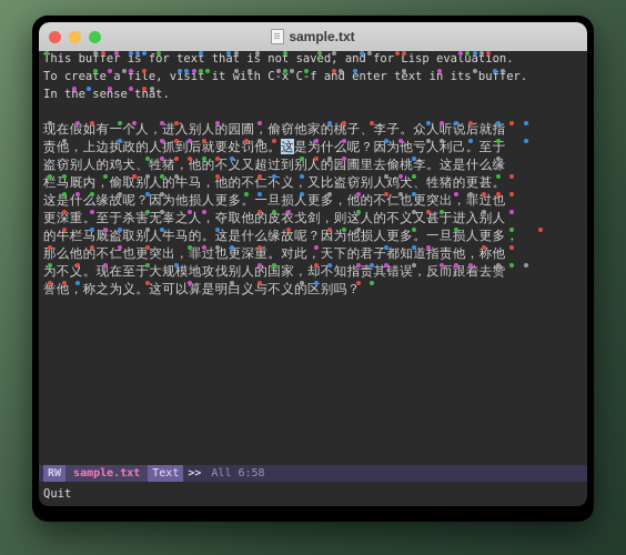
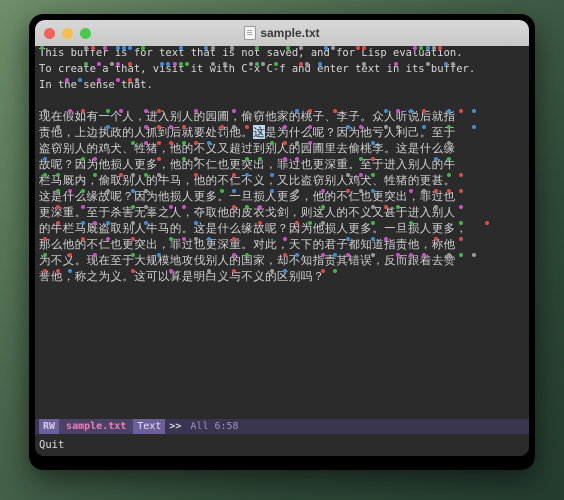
  sample.txt
  This buffer is for text that is not saved, and for Lisp evaluation.
- To create a file, visit it with C-x C-f and enter text in its buffer.
+ To create a that, visit it with C-x C-f and enter text in its buffer.
  In the sense that.
  现在假如有一个人，进入别人的园圃，偷窃他家的桃子、李子。众人听说后就指
  责他，上边执政的人抓到后就要处罚他。这是为什么呢？因为他亏人利己。至于
  盗窃别人的鸡犬、牲猪，他的不义又超过到别人的园圃里去偷桃李。这是什么缘
+ 故呢？因为他损人更多，他的不仁也更突出，罪过也更深重。至于进入别人的牛
  栏马厩内，偷取别人的牛马，他的不仁不义，又比盗窃别人鸡犬、牲猪的更甚。
  这是什么缘故呢？因为他损人更多。一旦损人更多，他的不仁也更突出，罪过也
  更深重。至于杀害无辜之人，夺取他的皮衣戈剑，则这人的不义又甚于进入别人
  的牛栏马厩盗取别人牛马的。这是什么缘故呢？因为他损人更多。一旦损人更多，
  那么他的不仁也更突出，罪过也更深重。对此，天下的君子都知道指责他，称他
  为不义。现在至于大规模地攻伐别人的国家，却不知指责其错误，反而跟着去赞
  誉他，称之为义。这可以算是明白义与不义的区别吗？
  RW
  sample.txt
  Text
  >>
  All 6:58
  Quit
